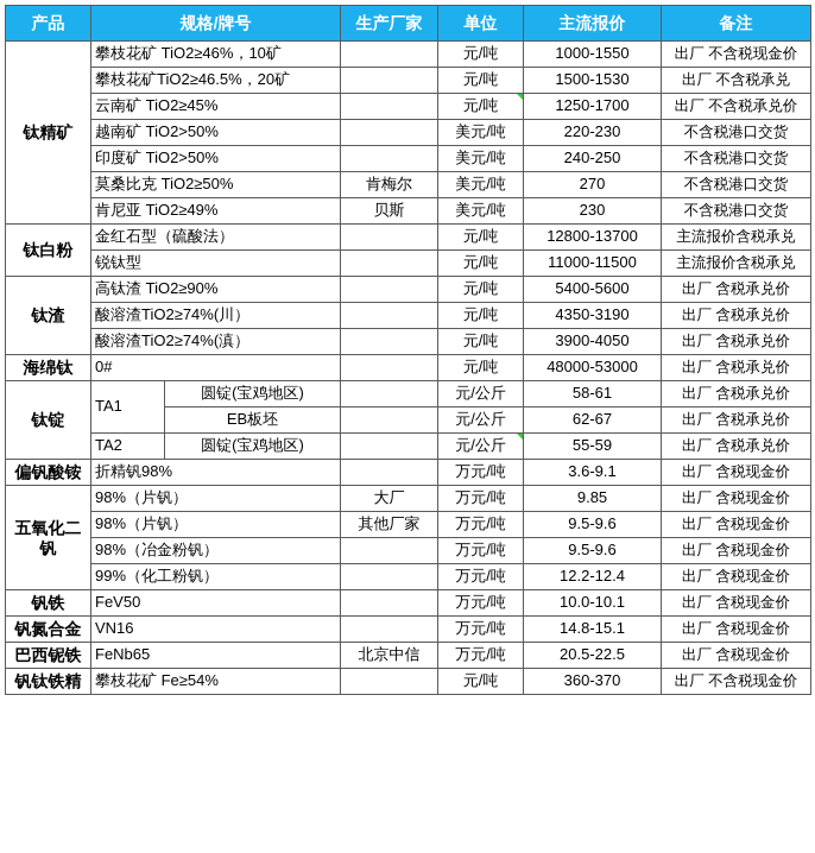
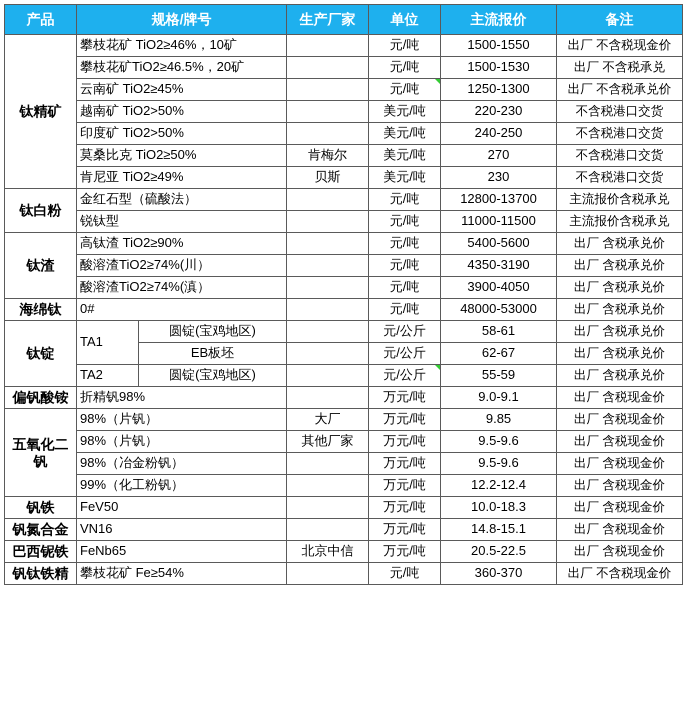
  产品	规格/牌号	生产厂家	单位	主流报价	备注
- 钛精矿	攀枝花矿 TiO2≥46%，10矿		元/吨	1000-1550	出厂 不含税现金价
+ 钛精矿	攀枝花矿 TiO2≥46%，10矿		元/吨	1500-1550	出厂 不含税现金价
  攀枝花矿TiO2≥46.5%，20矿		元/吨	1500-1530	出厂 不含税承兑
- 云南矿 TiO2≥45%		元/吨	1250-1700	出厂 不含税承兑价
+ 云南矿 TiO2≥45%		元/吨	1250-1300	出厂 不含税承兑价
  越南矿 TiO2>50%		美元/吨	220-230	不含税港口交货
  印度矿 TiO2>50%		美元/吨	240-250	不含税港口交货
  莫桑比克 TiO2≥50%	肯梅尔	美元/吨	270	不含税港口交货
  肯尼亚 TiO2≥49%	贝斯	美元/吨	230	不含税港口交货
  钛白粉	金红石型（硫酸法）		元/吨	12800-13700	主流报价含税承兑
  锐钛型		元/吨	11000-11500	主流报价含税承兑
  钛渣	高钛渣 TiO2≥90%		元/吨	5400-5600	出厂 含税承兑价
  酸溶渣TiO2≥74%(川）		元/吨	4350-3190	出厂 含税承兑价
  酸溶渣TiO2≥74%(滇）		元/吨	3900-4050	出厂 含税承兑价
  海绵钛	0#		元/吨	48000-53000	出厂 含税承兑价
  钛锭	TA1	圆锭(宝鸡地区)		元/公斤	58-61	出厂 含税承兑价
  EB板坯		元/公斤	62-67	出厂 含税承兑价
  TA2	圆锭(宝鸡地区)		元/公斤	55-59	出厂 含税承兑价
- 偏钒酸铵	折精钒98%		万元/吨	3.6-9.1	出厂 含税现金价
+ 偏钒酸铵	折精钒98%		万元/吨	9.0-9.1	出厂 含税现金价
  五氧化二钒	98%（片钒）	大厂	万元/吨	9.85	出厂 含税现金价
  98%（片钒）	其他厂家	万元/吨	9.5-9.6	出厂 含税现金价
  98%（冶金粉钒）		万元/吨	9.5-9.6	出厂 含税现金价
  99%（化工粉钒）		万元/吨	12.2-12.4	出厂 含税现金价
- 钒铁	FeV50		万元/吨	10.0-10.1	出厂 含税现金价
+ 钒铁	FeV50		万元/吨	10.0-18.3	出厂 含税现金价
  钒氮合金	VN16		万元/吨	14.8-15.1	出厂 含税现金价
  巴西铌铁	FeNb65	北京中信	万元/吨	20.5-22.5	出厂 含税现金价
  钒钛铁精	攀枝花矿 Fe≥54%		元/吨	360-370	出厂 不含税现金价
